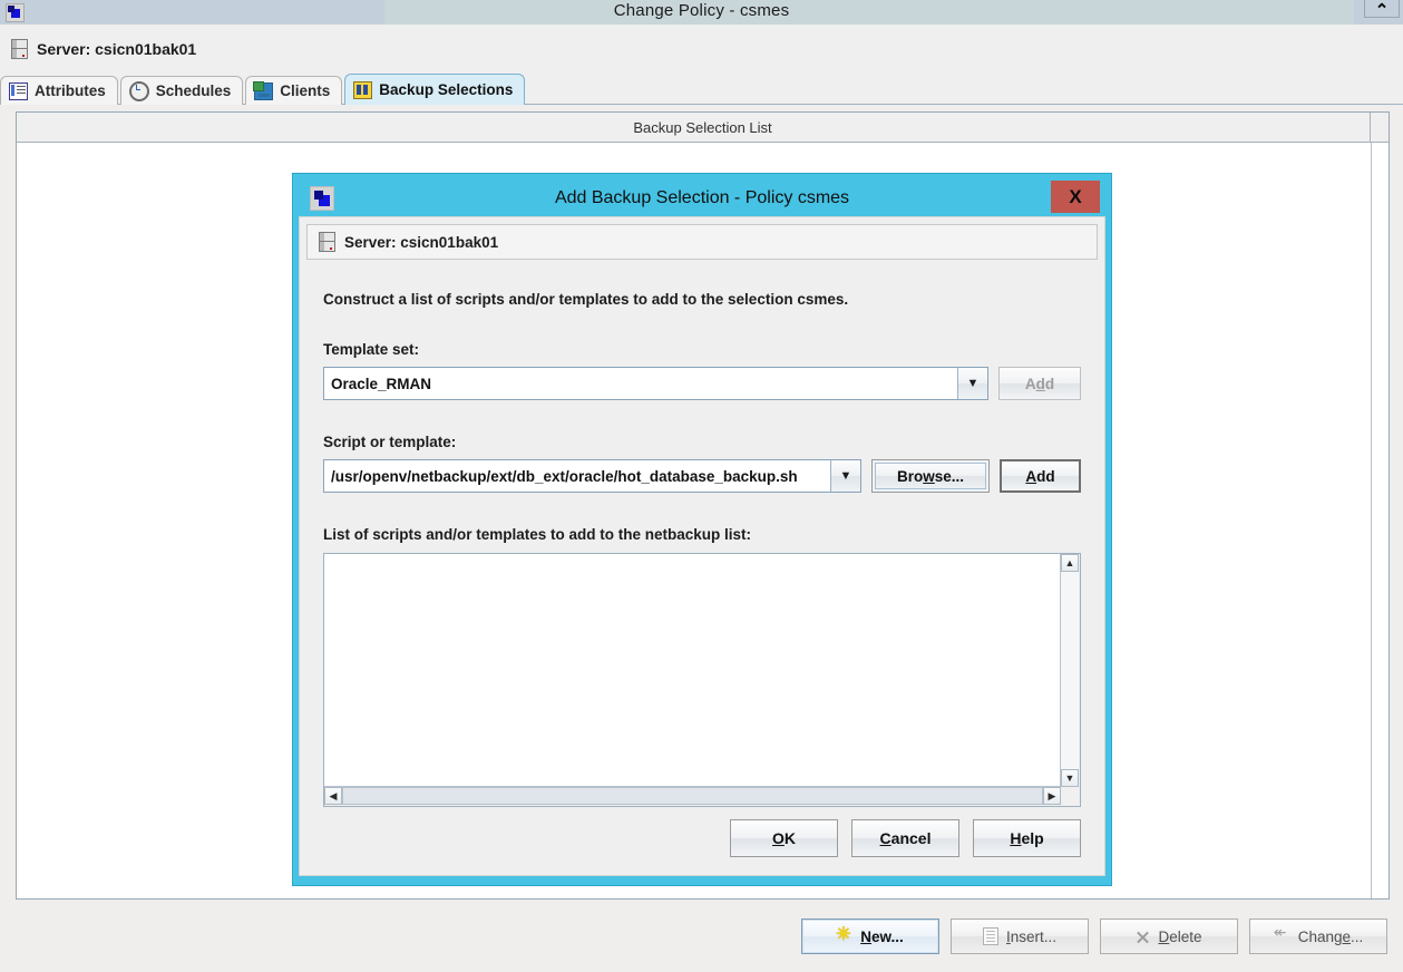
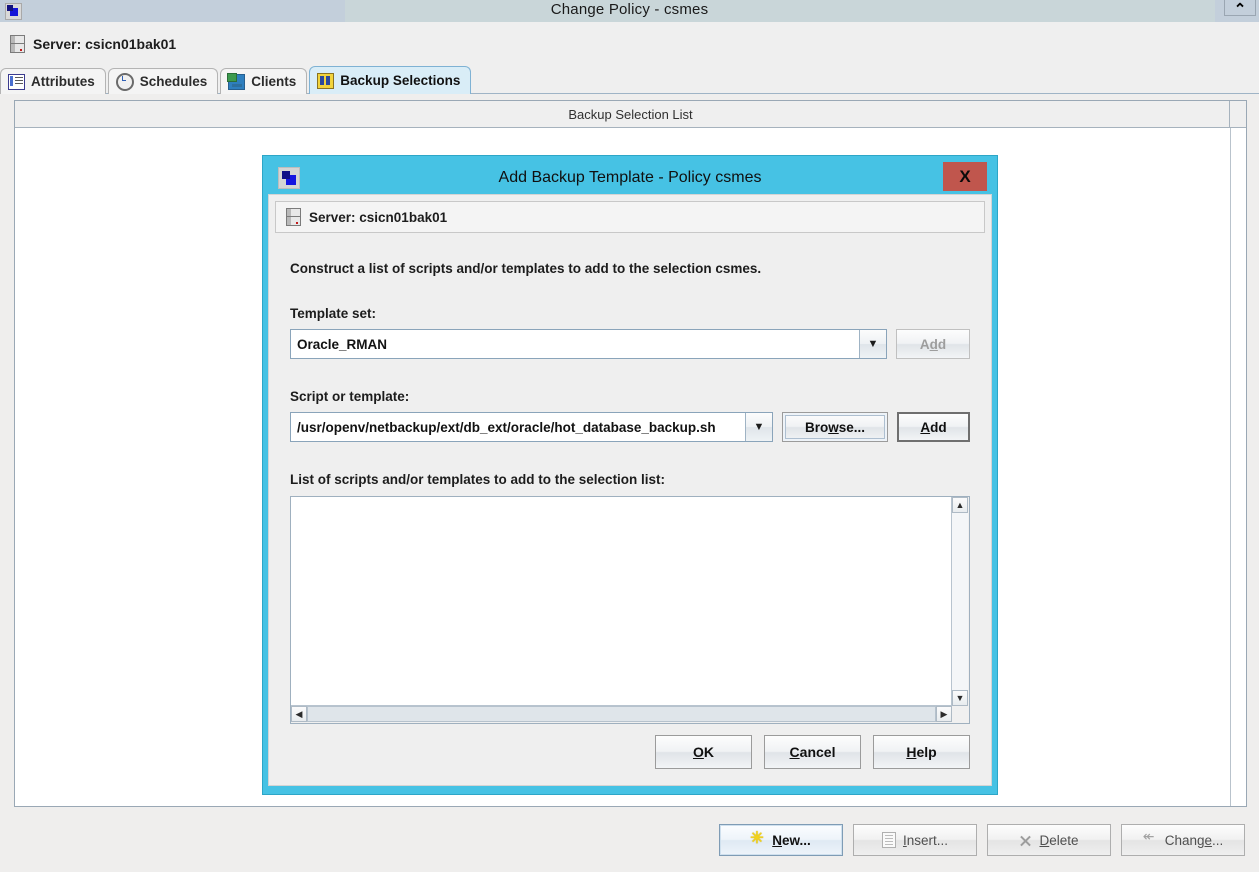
  Change Policy - csmes
  ⌃
  Server: csicn01bak01
  Attributes
  Schedules
  Clients
  Backup Selections
  Backup Selection List
  New...
  Insert...
  Delete
  Change...
- Add Backup Selection - Policy csmes
+ Add Backup Template - Policy csmes
  X
  Server: csicn01bak01
  Construct a list of scripts and/or templates to add to the selection csmes.
  Template set:
  Oracle_RMAN
  ▼
  Add
  Script or template:
  /usr/openv/netbackup/ext/db_ext/oracle/hot_database_backup.sh
  ▼
  Browse...
  Add
- List of scripts and/or templates to add to the netbackup list:
+ List of scripts and/or templates to add to the selection list:
  ▲
  ▼
  ◀
  ▶
  OK
  Cancel
  Help
